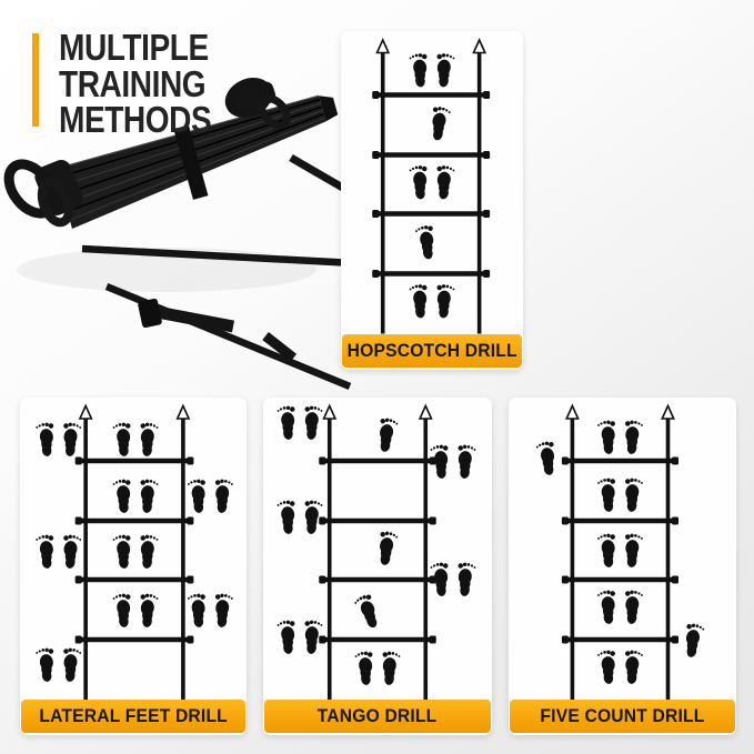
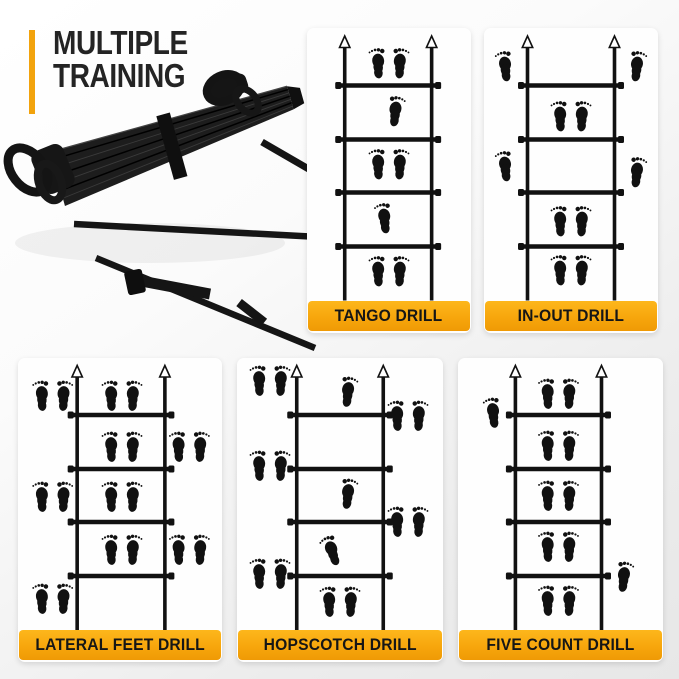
  MULTIPLE
  TRAINING
- METHODS
- HOPSCOTCH DRILL
+ TANGO DRILL
+ IN-OUT DRILL
  LATERAL FEET DRILL
- TANGO DRILL
+ HOPSCOTCH DRILL
  FIVE COUNT DRILL
